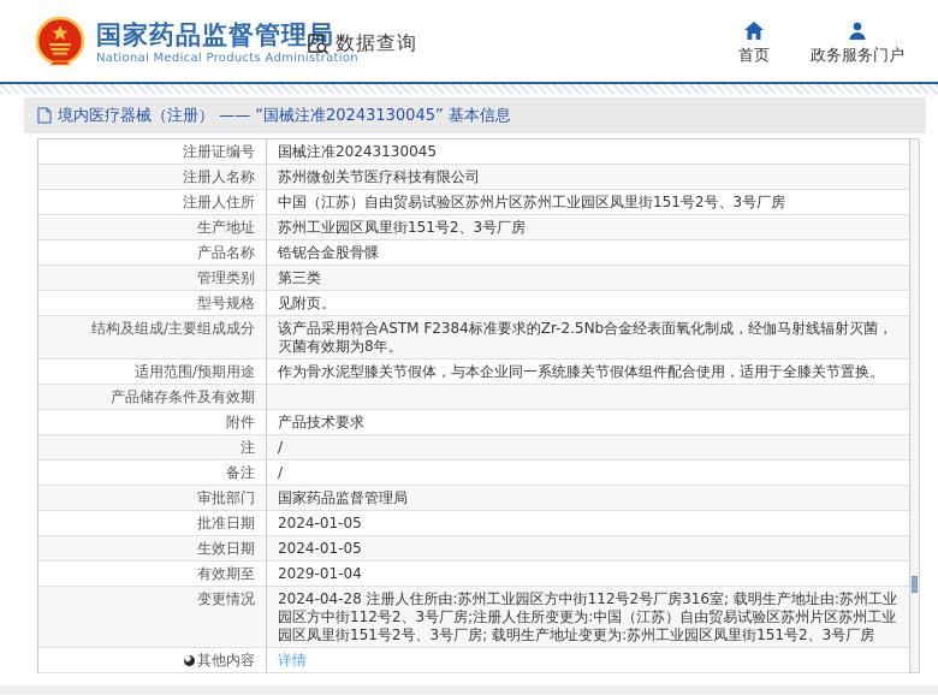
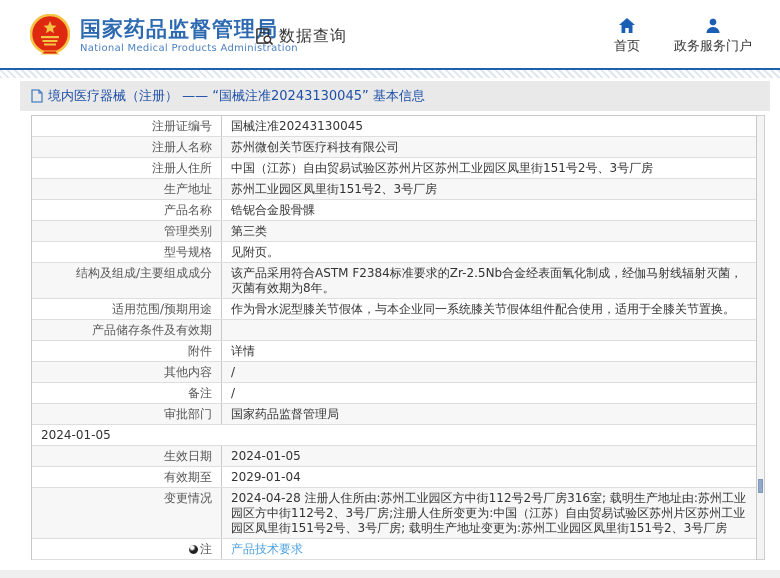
  国家药品监督管理
  National Medical Products Administration
  数据查询
  首页
  政务服务门户
  境内医疗器械（注册） —— “国械注准20243130045” 基本信息
  注册证编号
  国械注准20243130045
  注册人名称
  苏州微创关节医疗科技有限公司
  注册人住所
  中国（江苏）自由贸易试验区苏州片区苏州工业园区凤里街151号2号、3号厂房
  生产地址
  苏州工业园区凤里街151号2、3号厂房
  产品名称
  锆铌合金股骨髁
  管理类别
  第三类
  型号规格
  见附页。
  结构及组成/主要组成成分
  该产品采用符合ASTM F2384标准要求的Zr-2.5Nb合金经表面氧化制成，经伽马射线辐射灭菌，灭菌有效期为8年。
  适用范围/预期用途
  作为骨水泥型膝关节假体，与本企业同一系统膝关节假体组件配合使用，适用于全膝关节置换。
  产品储存条件及有效期
  附件
- 产品技术要求
+ 详情
- 注
+ 其他内容
  /
  备注
  /
  审批部门
  国家药品监督管理局
- 批准日期
  2024-01-05
  生效日期
  2024-01-05
  有效期至
  2029-01-04
  变更情况
  2024-04-28 注册人住所由:苏州工业园区方中街112号2号厂房316室; 载明生产地址由:苏州工业园区方中街112号2、3号厂房;注册人住所变更为:中国（江苏）自由贸易试验区苏州片区苏州工业园区凤里街151号2号、3号厂房; 载明生产地址变更为:苏州工业园区凤里街151号2、3号厂房
- 其他内容
+ 注
- 详情
+ 产品技术要求
